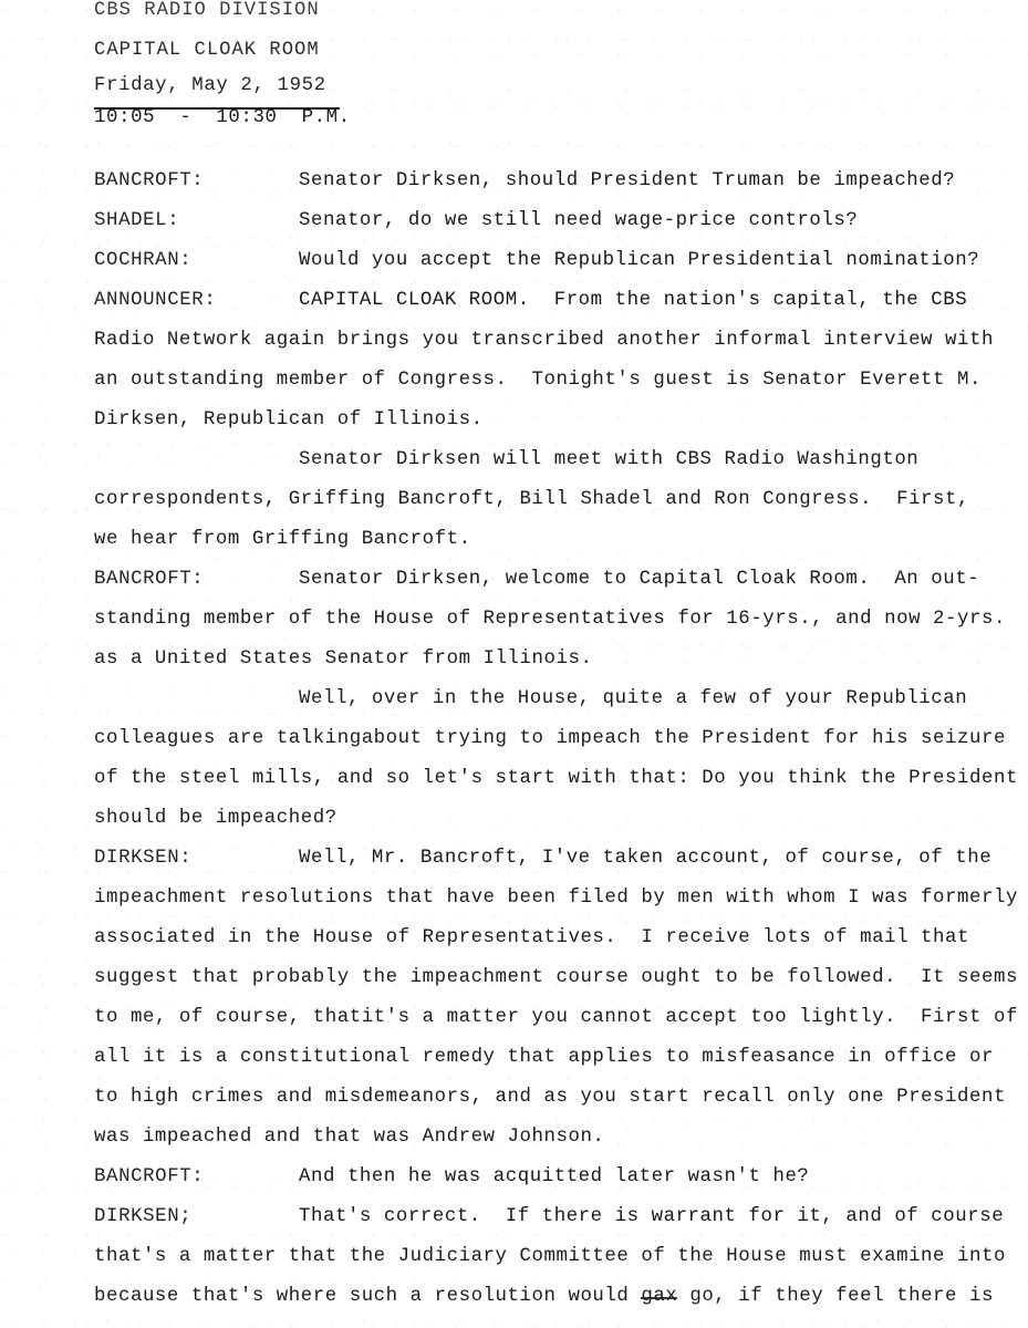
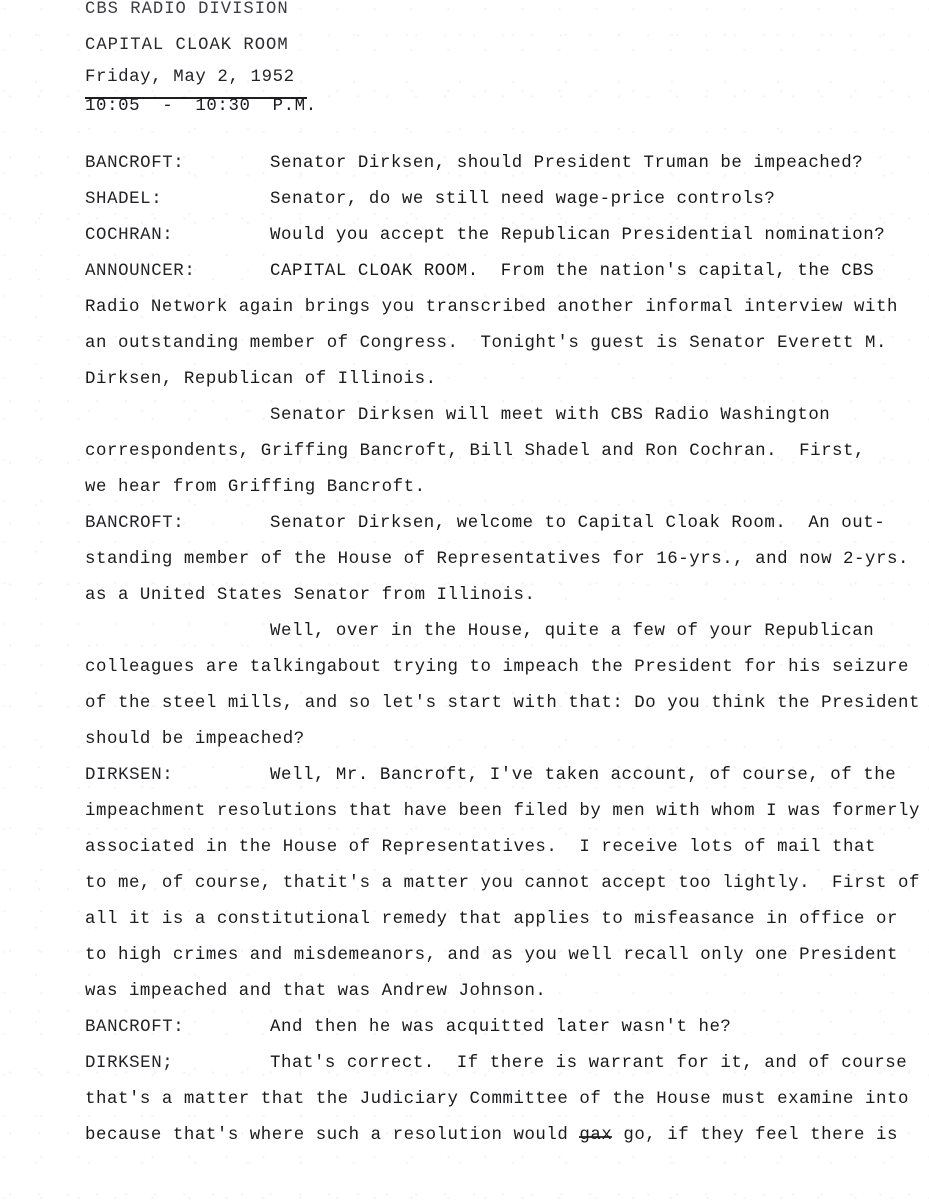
  CBS RADIO DIVISION
  CAPITAL CLOAK ROOM
  Friday, May 2, 1952
  10:05 - 10:30 P.M.
  BANCROFT:
  Senator Dirksen, should President Truman be impeached?
  SHADEL:
  Senator, do we still need wage-price controls?
  COCHRAN:
  Would you accept the Republican Presidential nomination?
  ANNOUNCER:
  CAPITAL CLOAK ROOM. From the nation's capital, the CBS
  Radio Network again brings you transcribed another informal interview with
  an outstanding member of Congress. Tonight's guest is Senator Everett M.
  Dirksen, Republican of Illinois.
  Senator Dirksen will meet with CBS Radio Washington
- correspondents, Griffing Bancroft, Bill Shadel and Ron Congress. First,
+ correspondents, Griffing Bancroft, Bill Shadel and Ron Cochran. First,
  we hear from Griffing Bancroft.
  BANCROFT:
  Senator Dirksen, welcome to Capital Cloak Room. An out-
  standing member of the House of Representatives for 16-yrs., and now 2-yrs.
  as a United States Senator from Illinois.
  Well, over in the House, quite a few of your Republican
  colleagues are talkingabout trying to impeach the President for his seizure
  of the steel mills, and so let's start with that: Do you think the President
  should be impeached?
  DIRKSEN:
  Well, Mr. Bancroft, I've taken account, of course, of the
  impeachment resolutions that have been filed by men with whom I was formerly
  associated in the House of Representatives. I receive lots of mail that
- suggest that probably the impeachment course ought to be followed. It seems
  to me, of course, thatit's a matter you cannot accept too lightly. First of
  all it is a constitutional remedy that applies to misfeasance in office or
- to high crimes and misdemeanors, and as you start recall only one President
+ to high crimes and misdemeanors, and as you well recall only one President
  was impeached and that was Andrew Johnson.
  BANCROFT:
  And then he was acquitted later wasn't he?
  DIRKSEN;
  That's correct. If there is warrant for it, and of course
  that's a matter that the Judiciary Committee of the House must examine into
  because that's where such a resolution would gax go, if they feel there is
